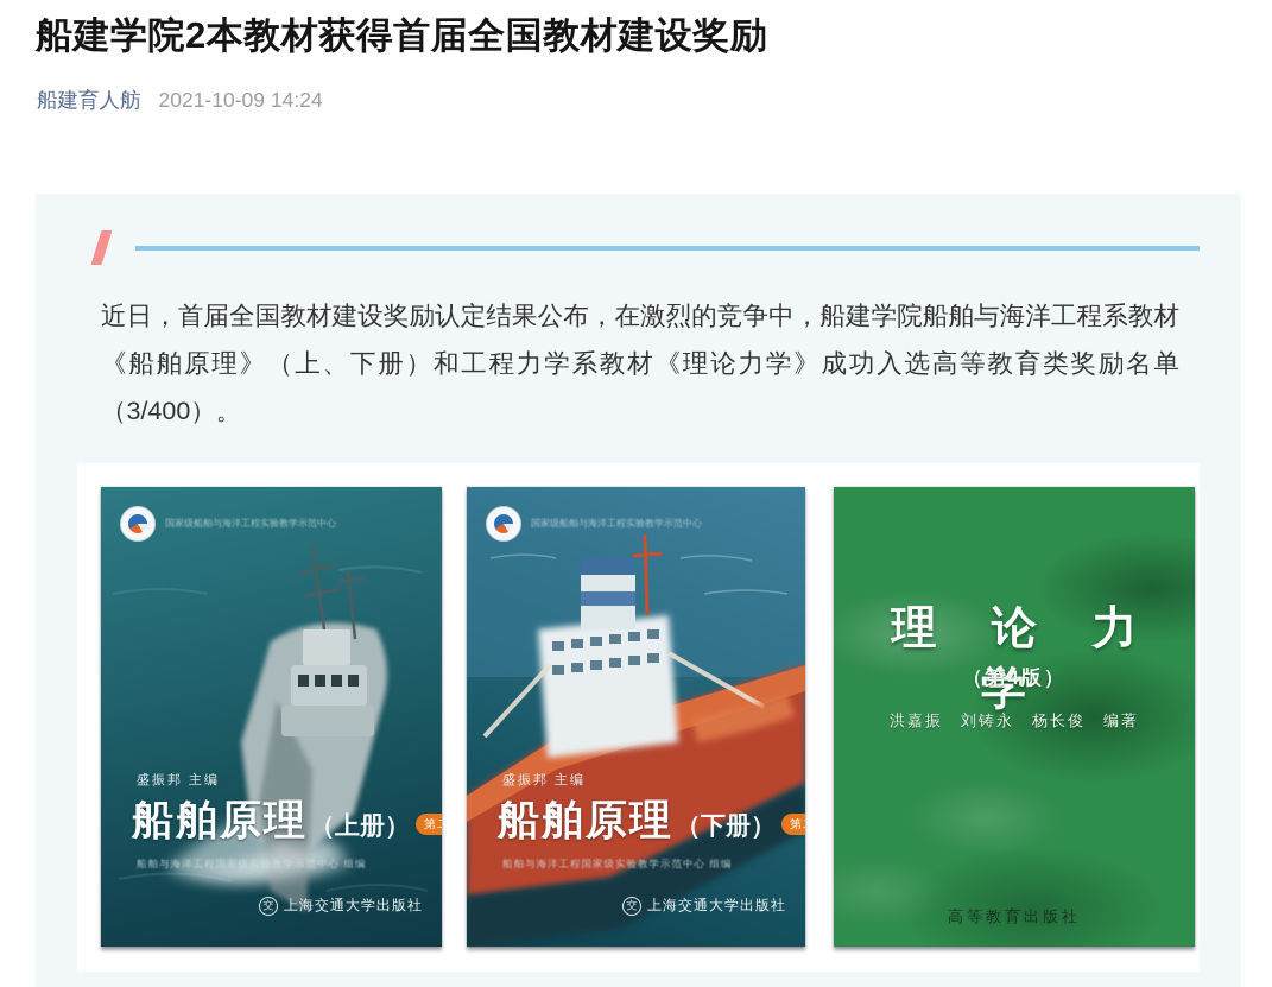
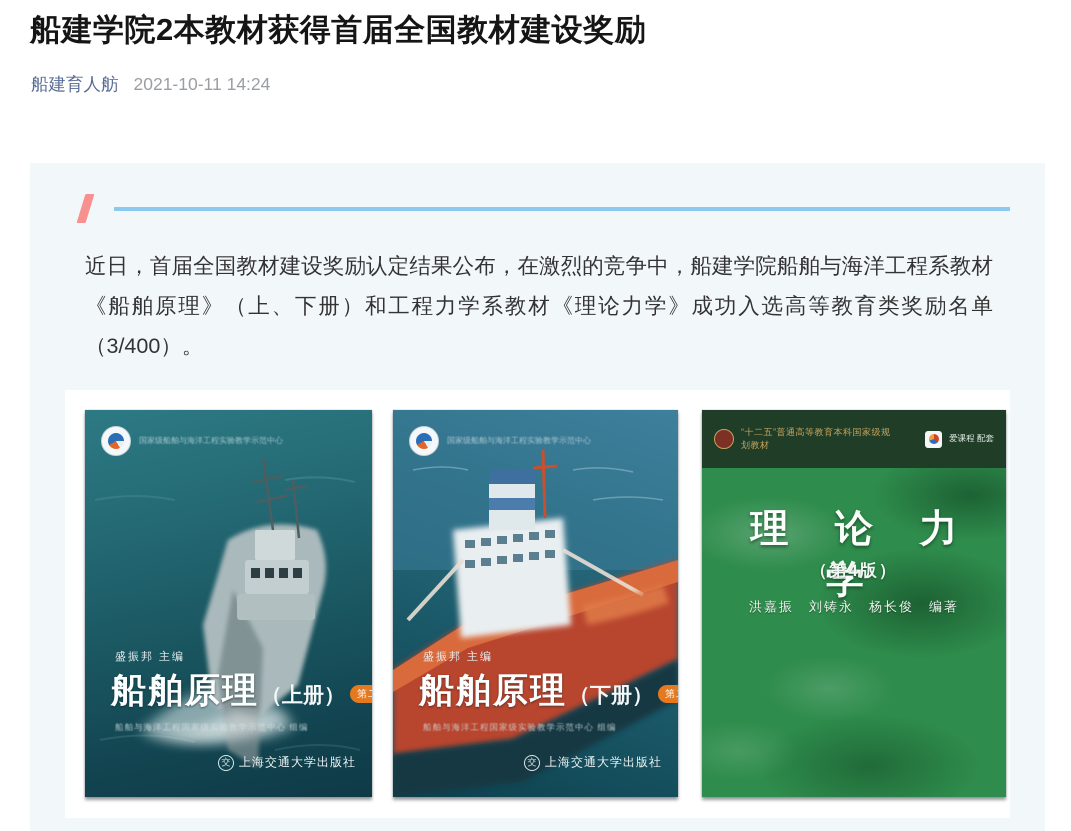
  船建学院2本教材获得首届全国教材建设奖励
  船建育人舫
- 2021-10-09 14:24
+ 2021-10-11 14:24
  近日，首届全国教材建设奖励认定结果公布，在激烈的竞争中，船建学院船舶与海洋工程系教材《船舶原理》（上、下册）和工程力学系教材《理论力学》成功入选高等教育类奖励名单（3/400）。
  国家级船舶与海洋工程实验教学示范中心
  盛振邦 主编
  船舶原理
  （上册）
  船舶与海洋工程国家级实验教学示范中心 组编
  交
  上海交通大学出版社
  国家级船舶与海洋工程实验教学示范中心
  盛振邦 主编
  船舶原理
  （下册）
  船舶与海洋工程国家级实验教学示范中心 组编
  交
  上海交通大学出版社
+ “十二五”普通高等教育本科国家级规划教材
+ 爱课程 配套
  理 论 力 学
  （第4版）
  洪嘉振 刘铸永 杨长俊 编著
- 高等教育出版社
